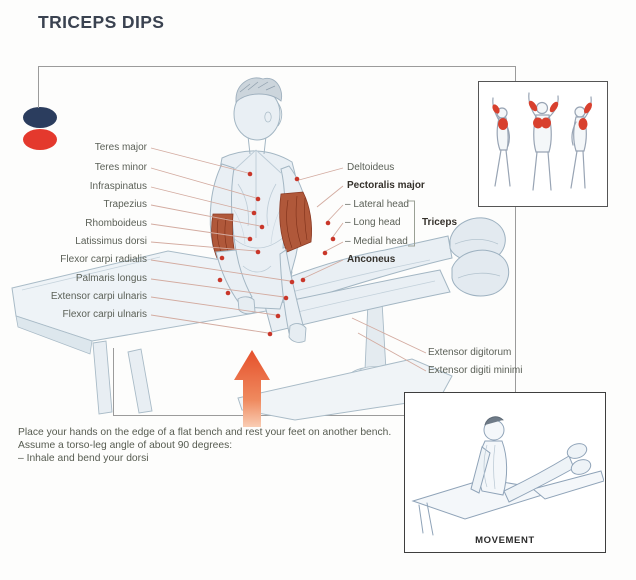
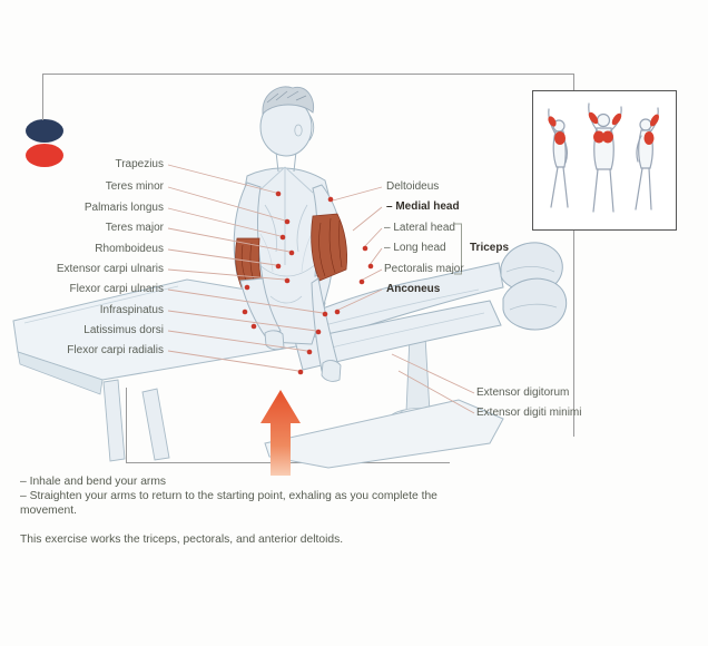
- TRICEPS DIPS
- Teres major
+ Trapezius
  Teres minor
- Infraspinatus
+ Palmaris longus
- Trapezius
+ Teres major
  Rhomboideus
- Latissimus dorsi
+ Extensor carpi ulnaris
- Flexor carpi radialis
+ Flexor carpi ulnaris
- Palmaris longus
+ Infraspinatus
- Extensor carpi ulnaris
+ Latissimus dorsi
- Flexor carpi ulnaris
+ Flexor carpi radialis
  Deltoideus
- Pectoralis major
+ – Medial head
  – Lateral head
  – Long head
- – Medial head
+ Pectoralis major
  Triceps
  Anconeus
  Extensor digitorum
  Extensor digiti minimi
- MOVEMENT
- Place your hands on the edge of a flat bench and rest your feet on another bench. Assume a torso-leg angle of about 90 degrees:
- – Inhale and bend your dorsi
+ – Inhale and bend your arms
+ – Straighten your arms to return to the starting point, exhaling as you complete the movement.
+ This exercise works the triceps, pectorals, and anterior deltoids.
